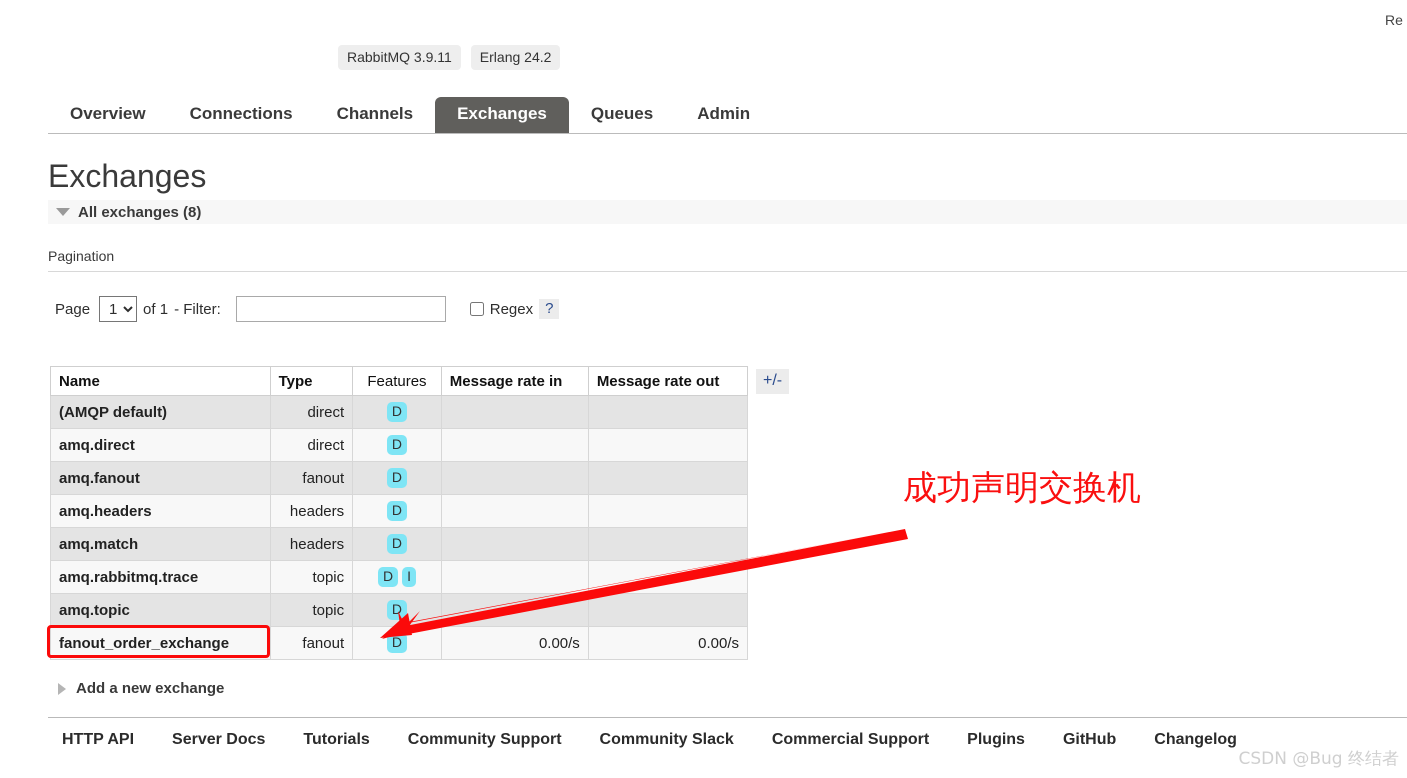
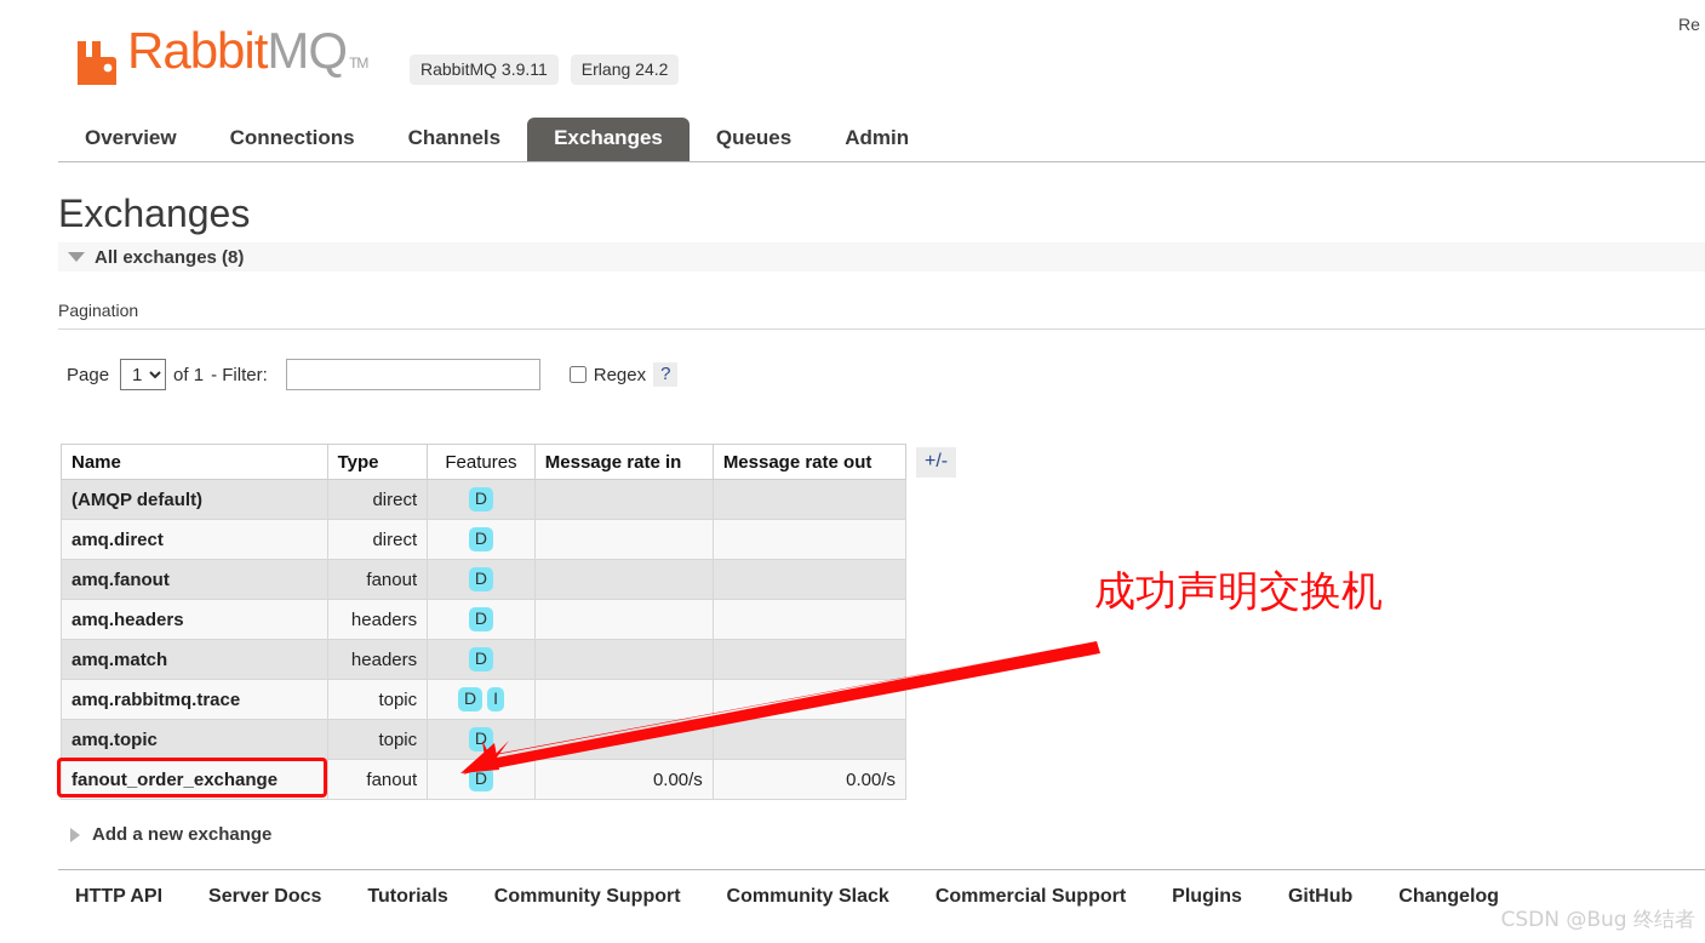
+ RabbitMQ TM
  RabbitMQ 3.9.11
  Erlang 24.2
  Re
  Overview
  Connections
  Channels
  Exchanges
  Queues
  Admin
  Exchanges
  All exchanges (8)
  Pagination
  Page
  1
  of 1
  - Filter:
  Regex
  ?
  Name	Type	Features	Message rate in	Message rate out
  (AMQP default)	direct	D
  amq.direct	direct	D
  amq.fanout	fanout	D
  amq.headers	headers	D
  amq.match	headers	D
  amq.rabbitmq.trace	topic	D I
  amq.topic	topic	D
  fanout_order_exchange	fanout	D	0.00/s	0.00/s
  +/-
  成功声明交换机
  Add a new exchange
  HTTP API
  Server Docs
  Tutorials
  Community Support
  Community Slack
  Commercial Support
  Plugins
  GitHub
  Changelog
  CSDN @Bug 终结者
